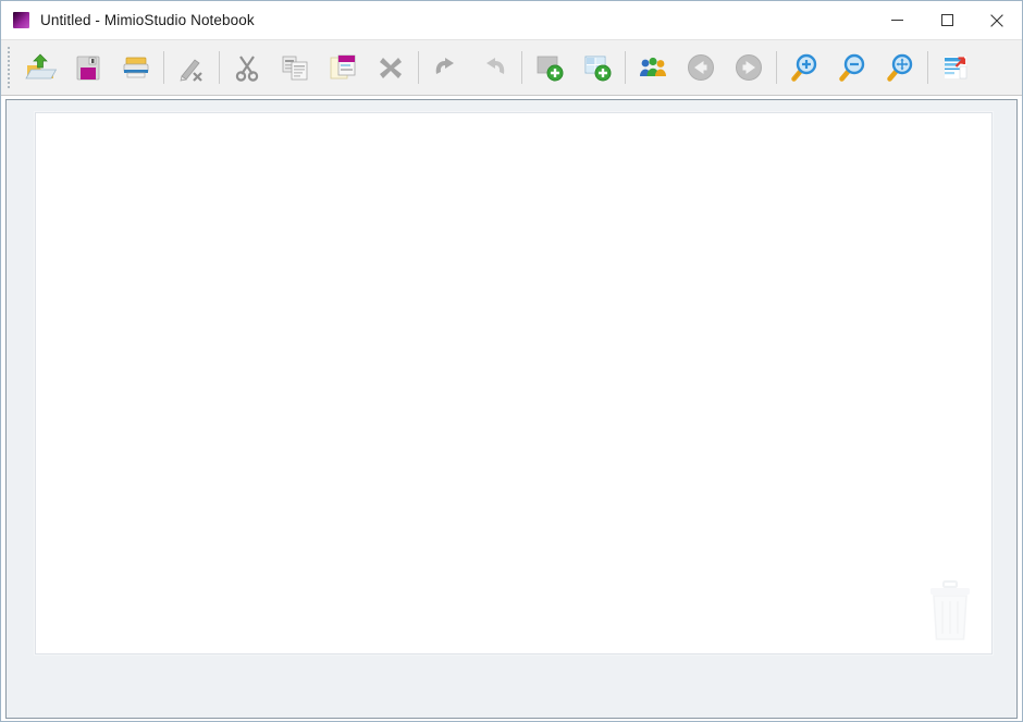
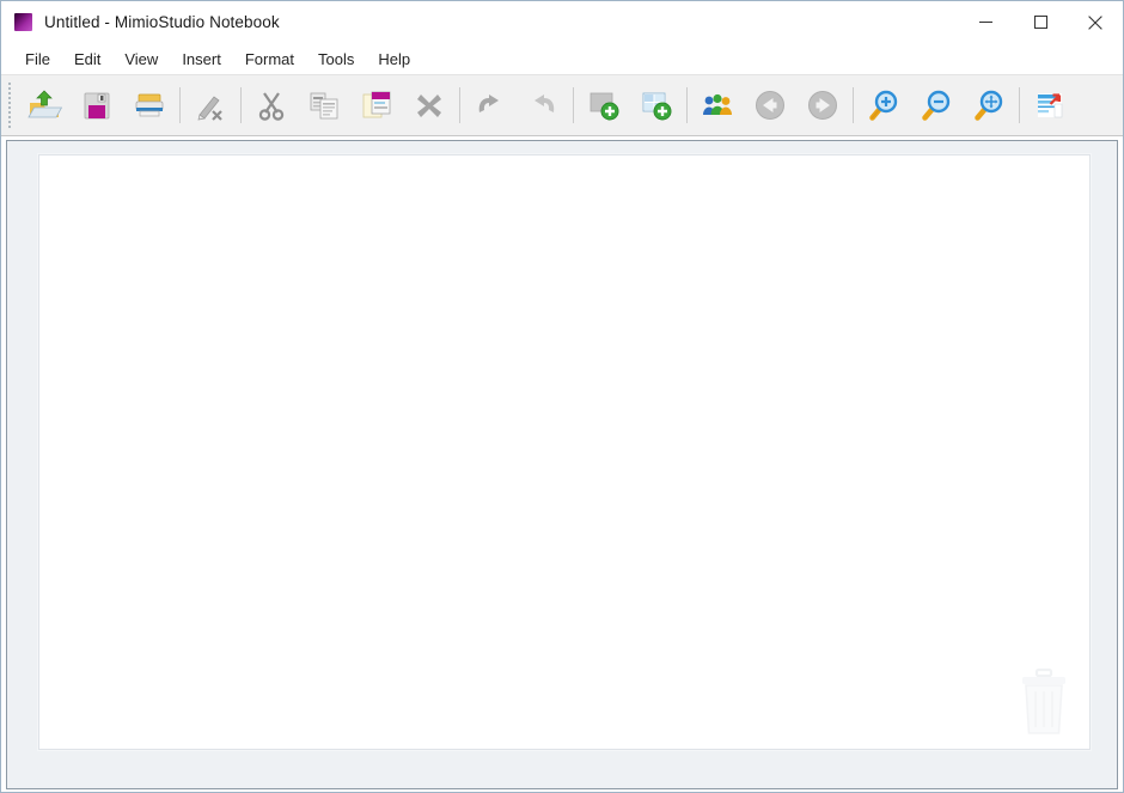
  Untitled - MimioStudio Notebook
+ File
+ Edit
+ View
+ Insert
+ Format
+ Tools
+ Help
